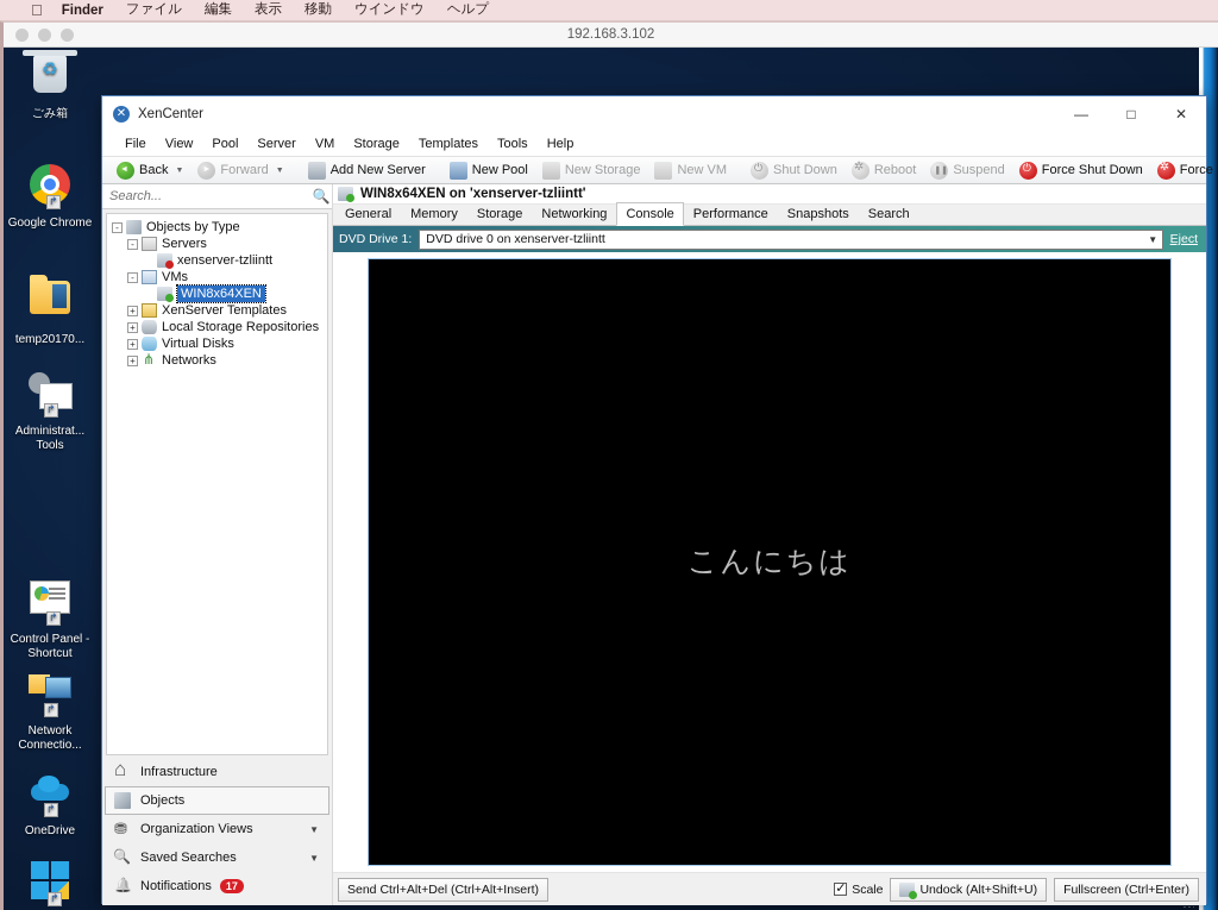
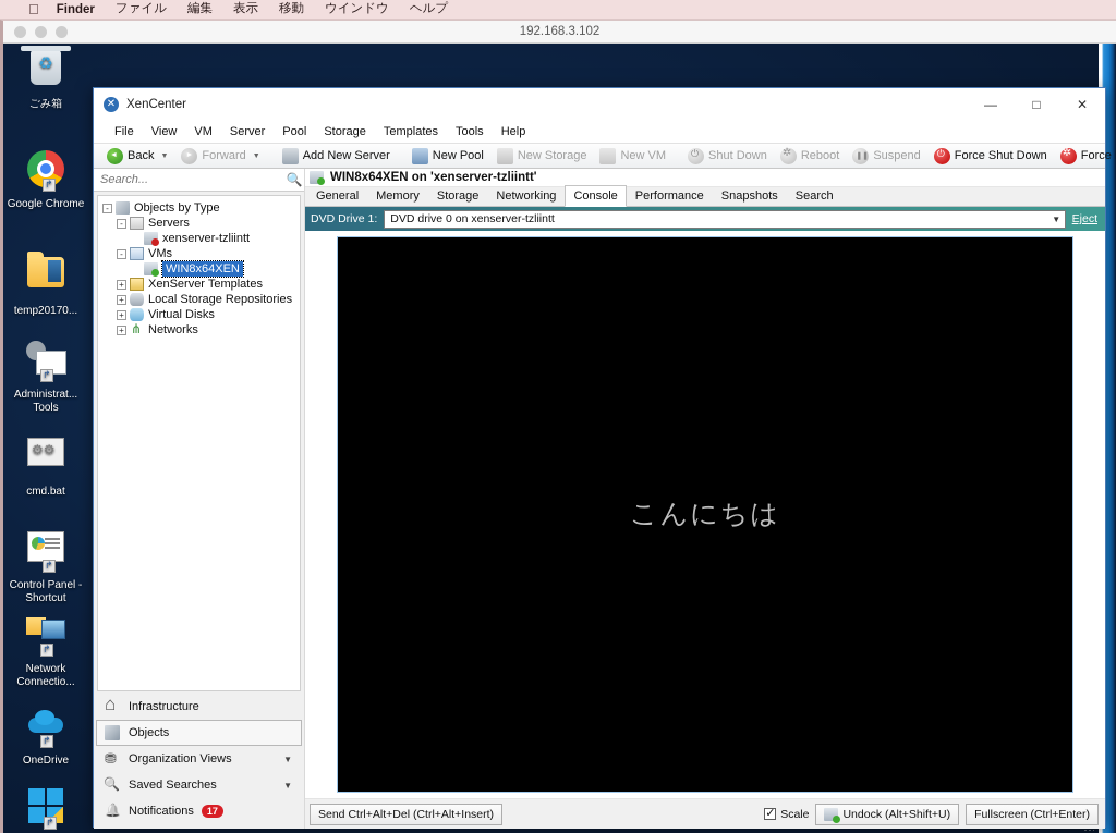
  
  Finder
  ファイル
  編集
  表示
  移動
  ウインドウ
  ヘルプ
  192.168.3.102
  ごみ箱
  Google Chrome
  temp20170...
  Administrat... Tools
+ cmd.bat
  Control Panel - Shortcut
  Network Connectio...
  OneDrive
  ✕
  XenCenter
  —
  □
  ✕
  File
  View
- Pool
+ VM
  Server
- VM
+ Pool
  Storage
  Templates
  Tools
  Help
  Back
  Forward
  Add New Server
  New Pool
  New Storage
  New VM
  Shut Down
  Reboot
  Suspend
  Force Shut Down
  Search...
  🔍
  -
  Objects by Type
  -
  Servers
  xenserver-tzliintt
  -
  VMs
  WIN8x64XEN
  +
  XenServer Templates
  +
  Local Storage Repositories
  +
  Virtual Disks
  +
  Networks
  Infrastructure
  Objects
  Organization Views
  ▼
  Saved Searches
  ▼
  Notifications
  17
  WIN8x64XEN on 'xenserver-tzliintt'
  General
  Memory
  Storage
  Networking
  Console
  Performance
  Snapshots
  Search
  DVD Drive 1:
  DVD drive 0 on xenserver-tzliintt
  ▼
  Eject
  こんにちは
  Send Ctrl+Alt+Del (Ctrl+Alt+Insert)
  Scale
  Undock (Alt+Shift+U)
  Fullscreen (Ctrl+Enter)
